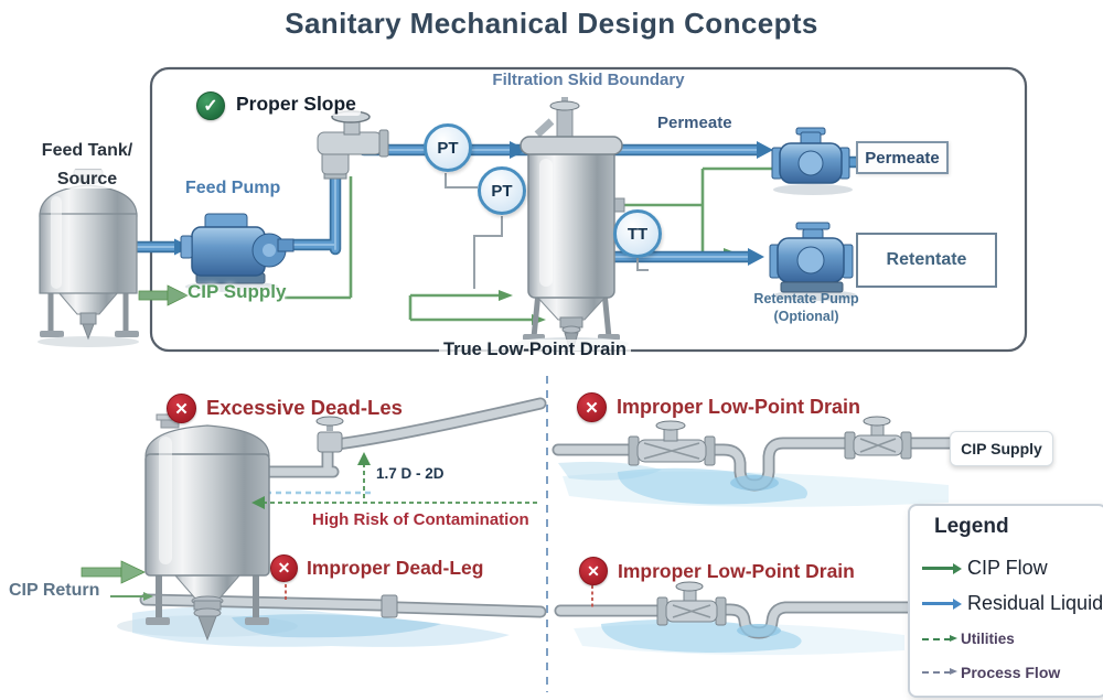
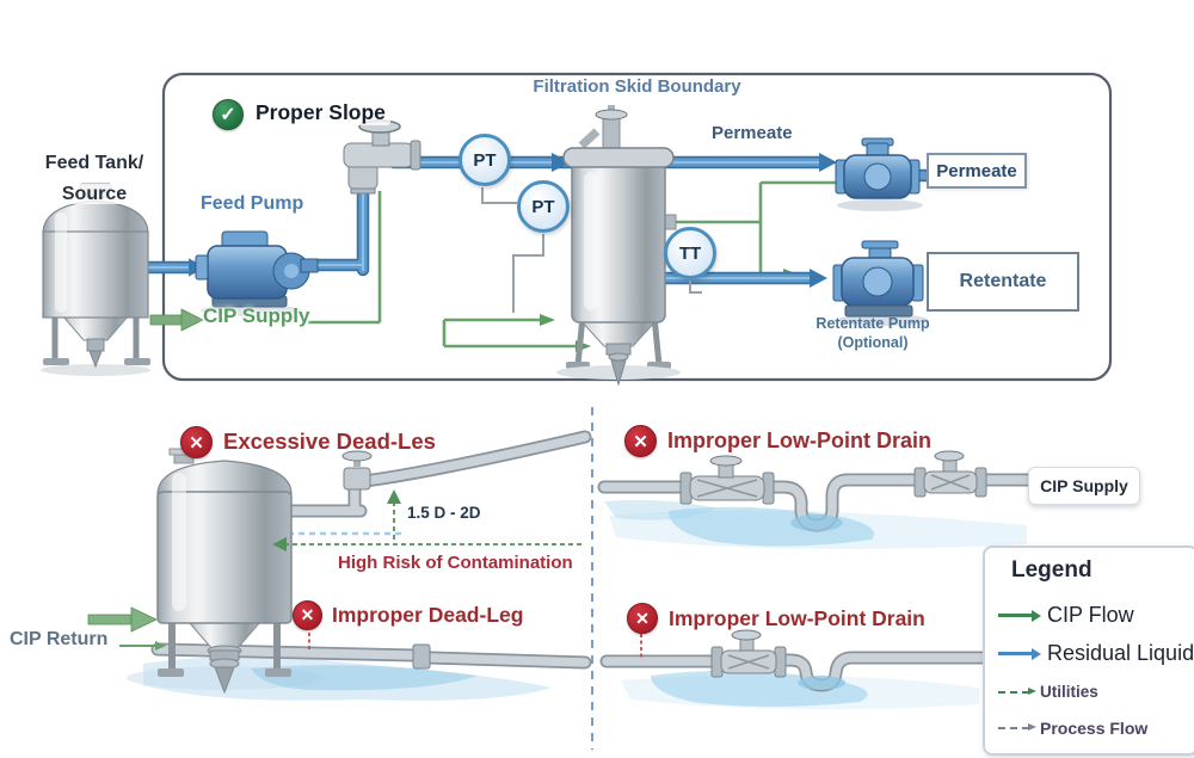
- Sanitary Mechanical Design Concepts
  Filtration Skid Boundary
  ✓
  Proper Slope
  Feed Tank/
  Source
  Feed Pump
  PT
  PT
  TT
  Permeate
  Permeate
  Retentate
  Retentate Pump (Optional)
  CIP Supply
- True Low-Point Drain
  ✕
  Excessive Dead-Les
- 1.7 D - 2D
+ 1.5 D - 2D
  High Risk of Contamination
  ✕
  Improper Dead-Leg
  CIP Return
  ✕
  Improper Low-Point Drain
  CIP Supply
  ✕
  Improper Low-Point Drain
  Legend
  CIP Flow
  Residual Liquid
  Utilities
  Process Flow
